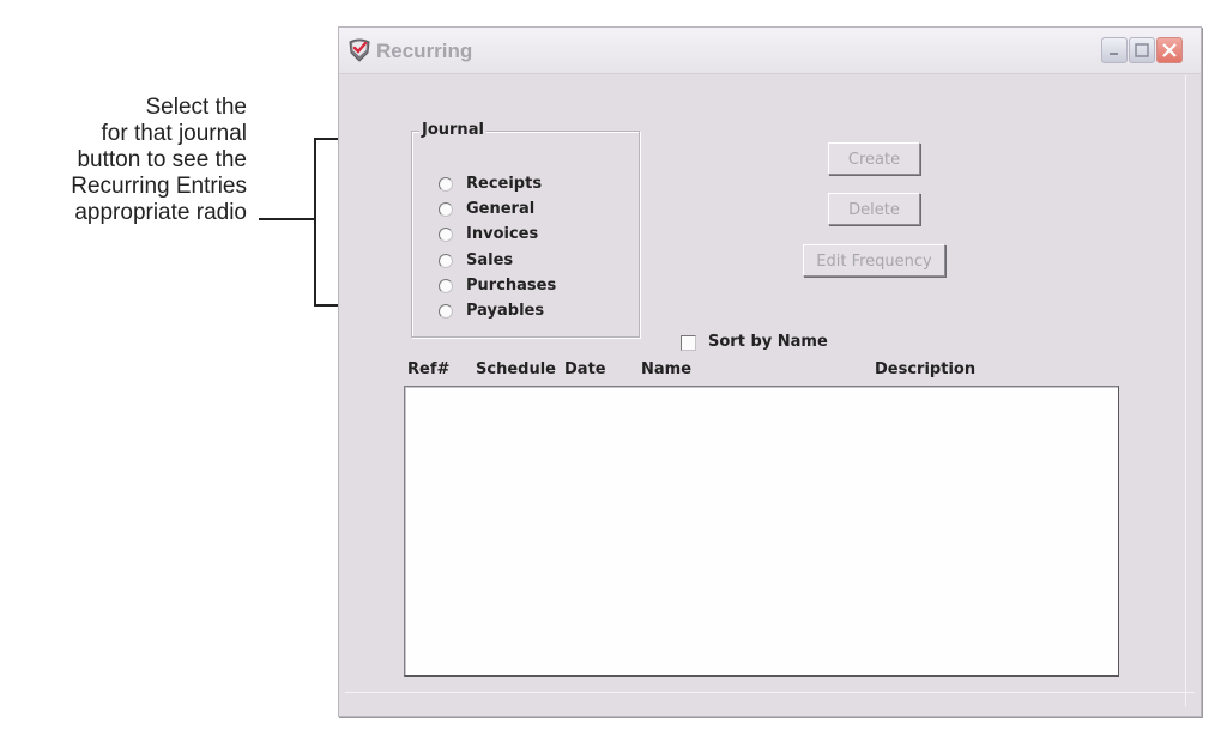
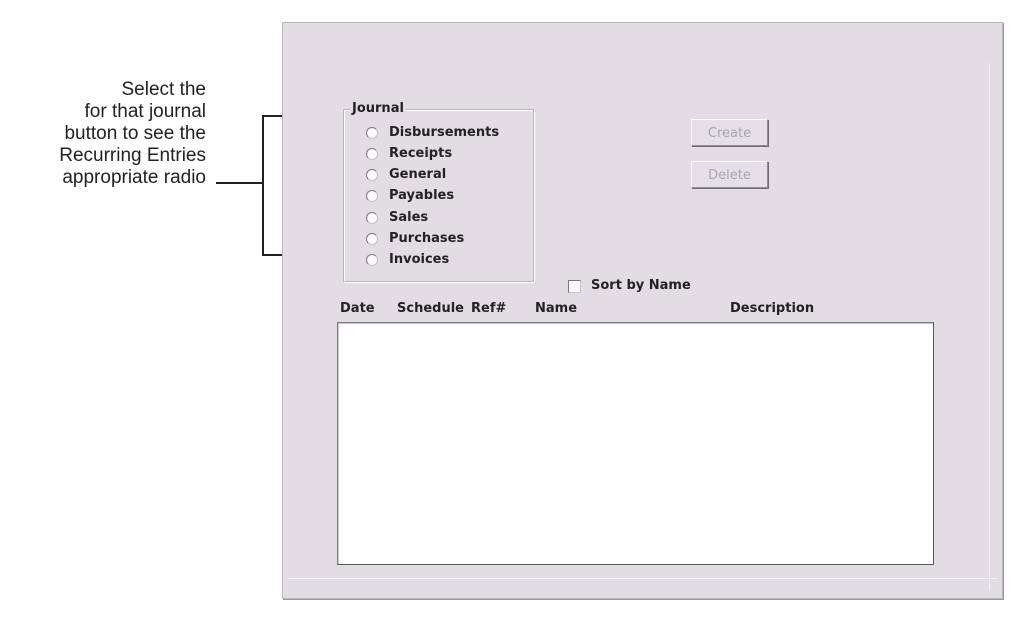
  Select the
  for that journal
  button to see the
  Recurring Entries
  appropriate radio
- Recurring
  Journal
+ Disbursements
  Receipts
  General
- Invoices
+ Payables
  Sales
  Purchases
- Payables
+ Invoices
  Create
  Delete
- Edit Frequency
  Sort by Name
- Ref#
+ Date
  Schedule
- Date
+ Ref#
  Name
  Description
